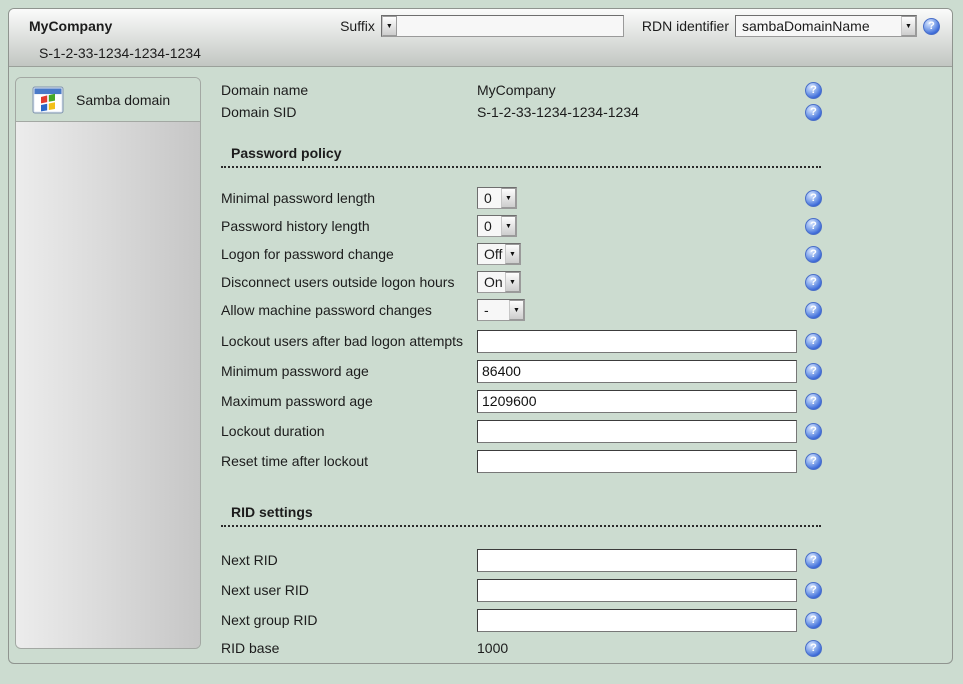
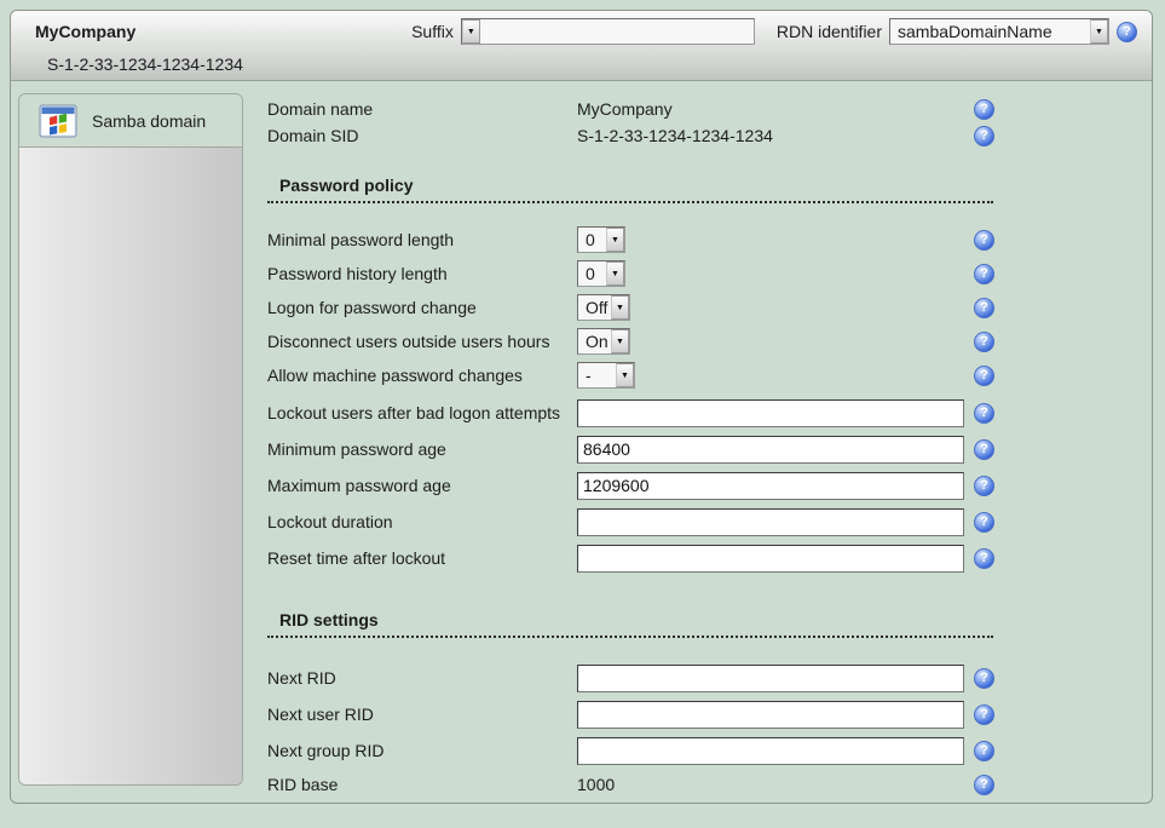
  MyCompany
  Suffix
  RDN identifier
  sambaDomainName
  ?
  S-1-2-33-1234-1234-1234
  Samba domain
  Domain name
  MyCompany
  ?
  Domain SID
  S-1-2-33-1234-1234-1234
  ?
  Password policy
  Minimal password length
  0
  ?
  Password history length
  0
  ?
  Logon for password change
  Off
  ?
- Disconnect users outside logon hours
+ Disconnect users outside users hours
  On
  ?
  Allow machine password changes
  -
  ?
  Lockout users after bad logon attempts
  ?
  Minimum password age
  86400
  ?
  Maximum password age
  1209600
  ?
  Lockout duration
  ?
  Reset time after lockout
  ?
  RID settings
  Next RID
  ?
  Next user RID
  ?
  Next group RID
  ?
  RID base
  1000
  ?
